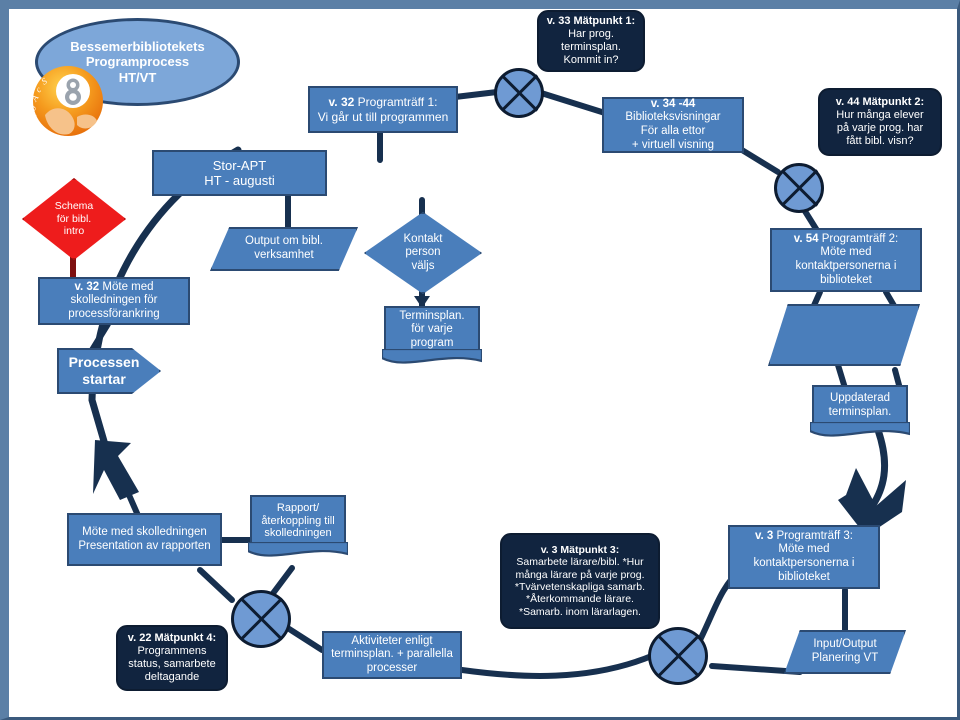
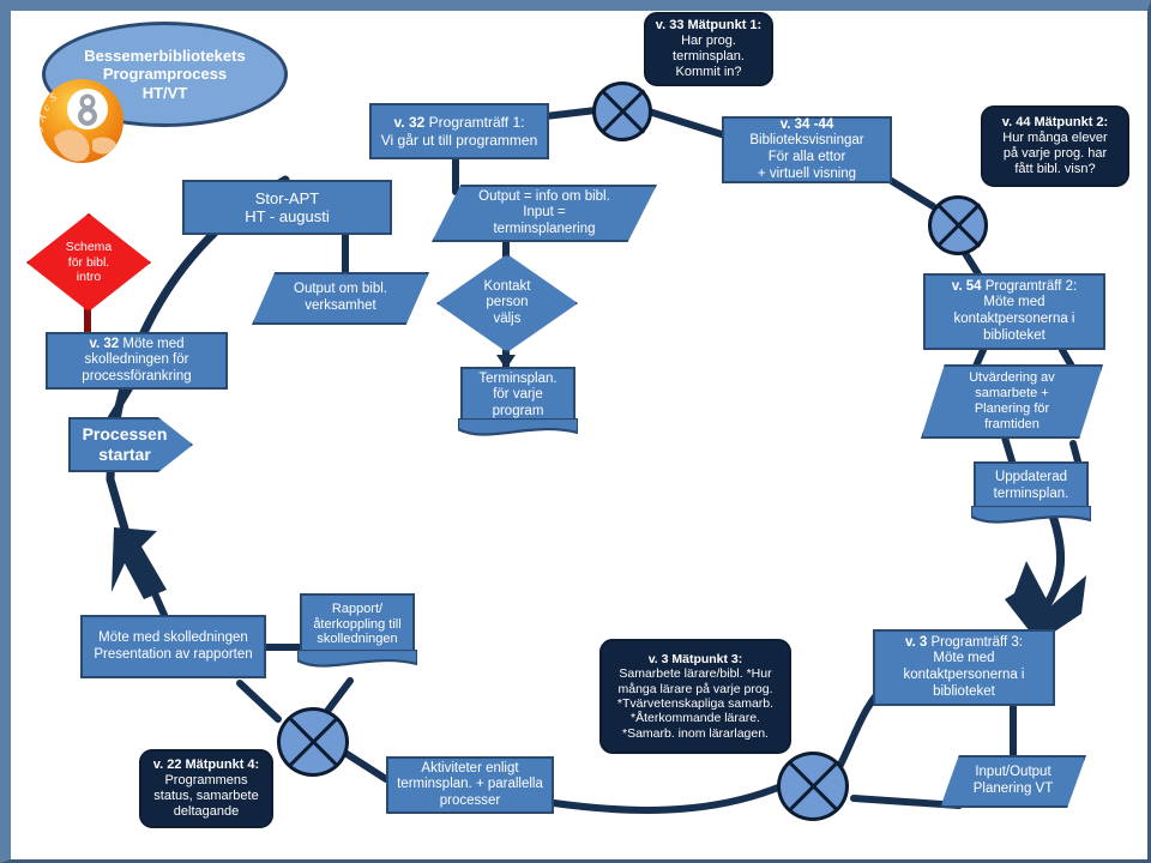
  Bessemerbibliotekets
  Programprocess
  HT/VT
  Stor-APT
  HT - augusti
  v. 32 Programträff 1:
  Vi går ut till programmen
  v. 34 -44
  Biblioteksvisningar
  För alla ettor
  + virtuell visning
  v. 54 Programträff 2:
  Möte med
  kontaktpersonerna i
  biblioteket
  v. 3 Programträff 3:
  Möte med
  kontaktpersonerna i
  biblioteket
  v. 32 Möte med
  skolledningen för
  processförankring
  Möte med skolledningen
  Presentation av rapporten
  Aktiviteter enligt
  terminsplan. + parallella
  processer
  Output om bibl.
  verksamhet
+ Output = info om bibl.
+ Input =
+ terminsplanering
+ Utvärdering av
+ samarbete +
+ Planering för
+ framtiden
  Input/Output
  Planering VT
  Kontakt
  person
  väljs
  Schema
  för bibl.
  intro
  Processen
  startar
  Terminsplan.
  för varje
  program
  Uppdaterad
  terminsplan.
  Rapport/
  återkoppling till
  skolledningen
  v. 33 Mätpunkt 1:
  Har prog.
  terminsplan.
  Kommit in?
  v. 44 Mätpunkt 2:
  Hur många elever
  på varje prog. har
  fått bibl. visn?
  v. 3 Mätpunkt 3:
  Samarbete lärare/bibl. *Hur
  många lärare på varje prog.
  *Tvärvetenskapliga samarb.
  *Återkommande lärare.
  *Samarb. inom lärarlagen.
  v. 22 Mätpunkt 4:
  Programmens
  status, samarbete
  deltagande
